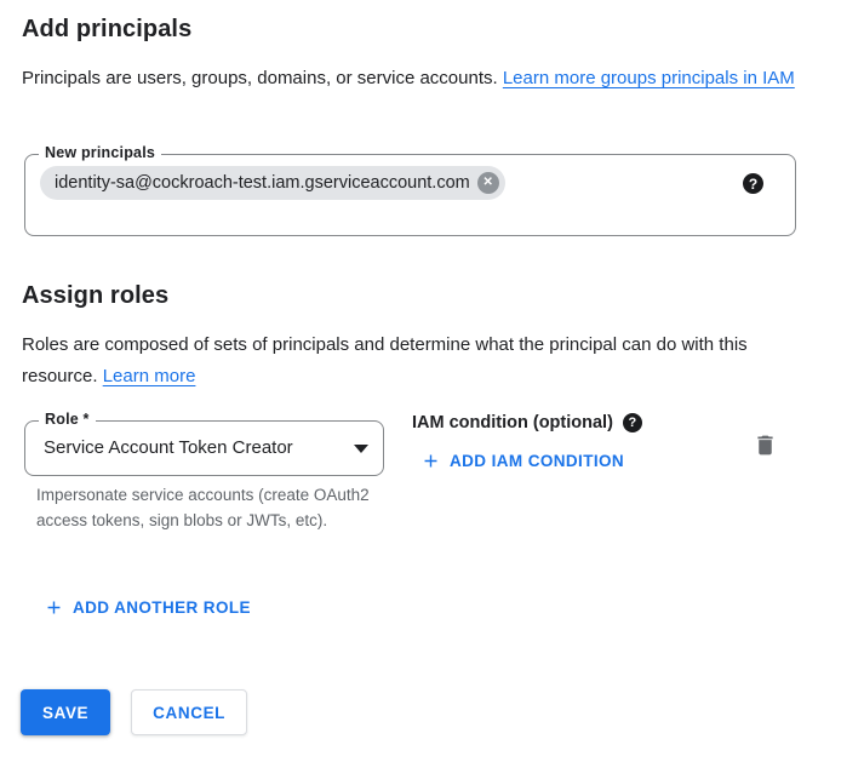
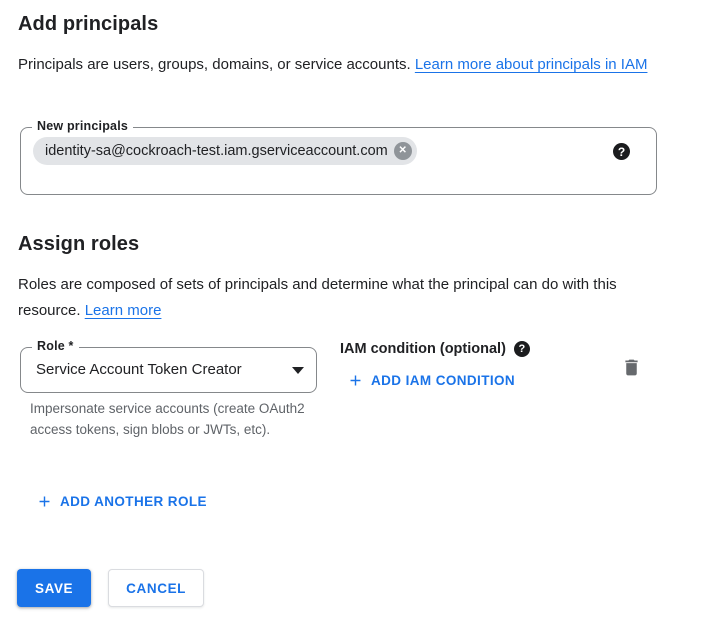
  Add principals
- Principals are users, groups, domains, or service accounts. Learn more groups principals in IAM
+ Principals are users, groups, domains, or service accounts. Learn more about principals in IAM
  New principals
  identity-sa@cockroach-test.iam.gserviceaccount.com
  ✕
  ?
  Assign roles
  Roles are composed of sets of principals and determine what the principal can do with this resource. Learn more
  Role *
  Service Account Token Creator
  Impersonate service accounts (create OAuth2 access tokens, sign blobs or JWTs, etc).
  IAM condition (optional)
  ?
  ADD IAM CONDITION
  ADD ANOTHER ROLE
  SAVE
  CANCEL
